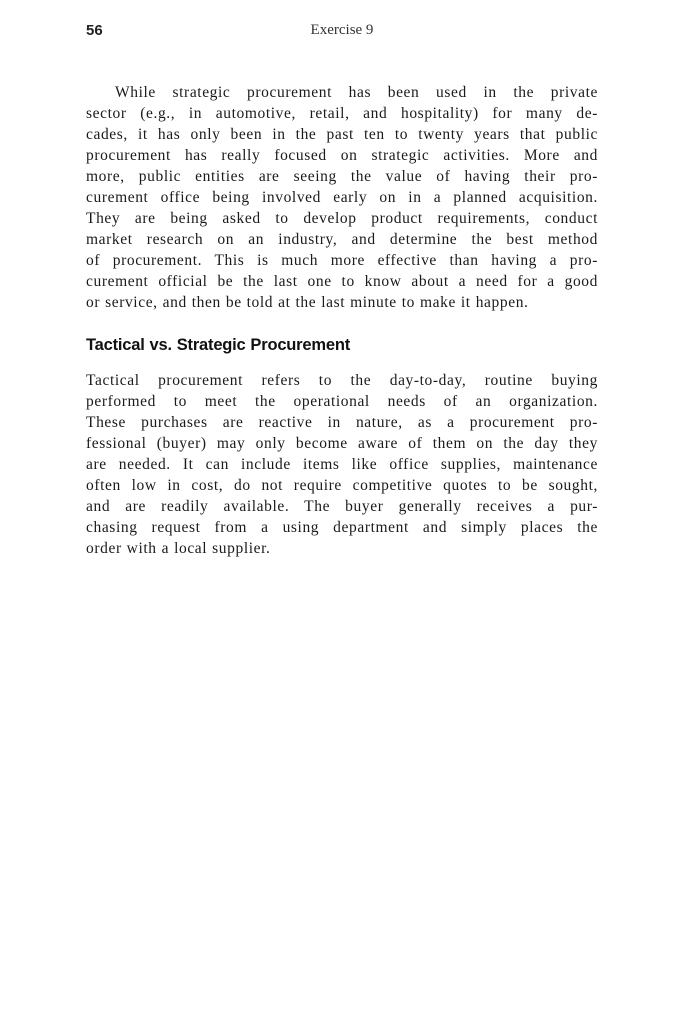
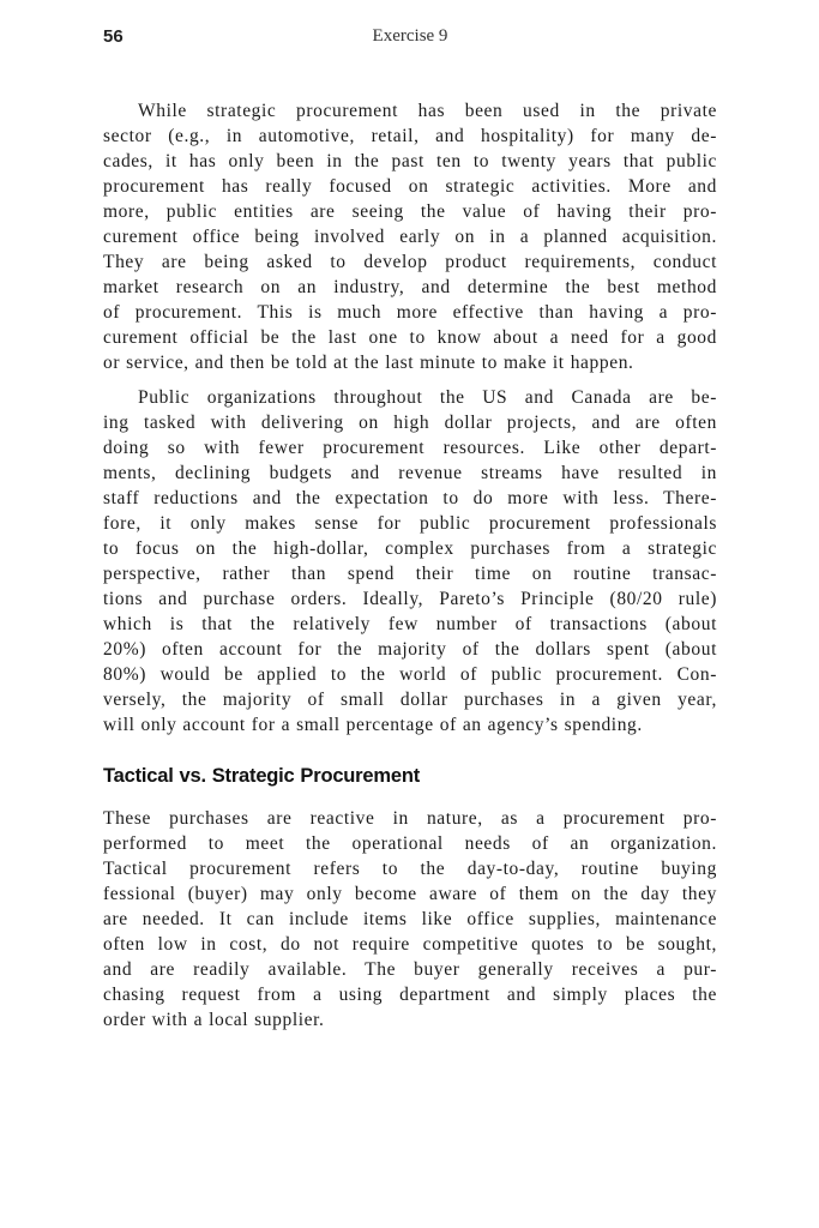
  56
  Exercise 9
  While strategic procurement has been used in the private
  sector (e.g., in automotive, retail, and hospitality) for many de-
  cades, it has only been in the past ten to twenty years that public
  procurement has really focused on strategic activities. More and
  more, public entities are seeing the value of having their pro-
  curement office being involved early on in a planned acquisition.
  They are being asked to develop product requirements, conduct
  market research on an industry, and determine the best method
  of procurement. This is much more effective than having a pro-
  curement official be the last one to know about a need for a good
  or service, and then be told at the last minute to make it happen.
+ Public organizations throughout the US and Canada are be-
+ ing tasked with delivering on high dollar projects, and are often
+ doing so with fewer procurement resources. Like other depart-
+ ments, declining budgets and revenue streams have resulted in
+ staff reductions and the expectation to do more with less. There-
+ fore, it only makes sense for public procurement professionals
+ to focus on the high-dollar, complex purchases from a strategic
+ perspective, rather than spend their time on routine transac-
+ tions and purchase orders. Ideally, Pareto’s Principle (80/20 rule)
+ which is that the relatively few number of transactions (about
+ 20%) often account for the majority of the dollars spent (about
+ 80%) would be applied to the world of public procurement. Con-
+ versely, the majority of small dollar purchases in a given year,
+ will only account for a small percentage of an agency’s spending.
  Tactical vs. Strategic Procurement
- Tactical procurement refers to the day-to-day, routine buying
+ These purchases are reactive in nature, as a procurement pro-
  performed to meet the operational needs of an organization.
- These purchases are reactive in nature, as a procurement pro-
+ Tactical procurement refers to the day-to-day, routine buying
  fessional (buyer) may only become aware of them on the day they
  are needed. It can include items like office supplies, maintenance
  often low in cost, do not require competitive quotes to be sought,
  and are readily available. The buyer generally receives a pur-
  chasing request from a using department and simply places the
  order with a local supplier.
